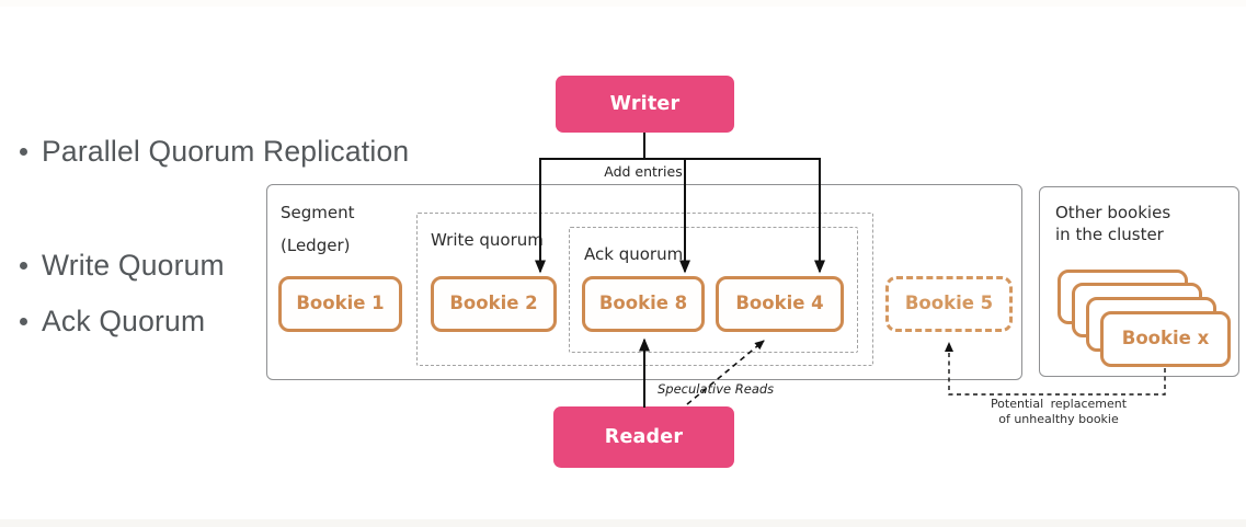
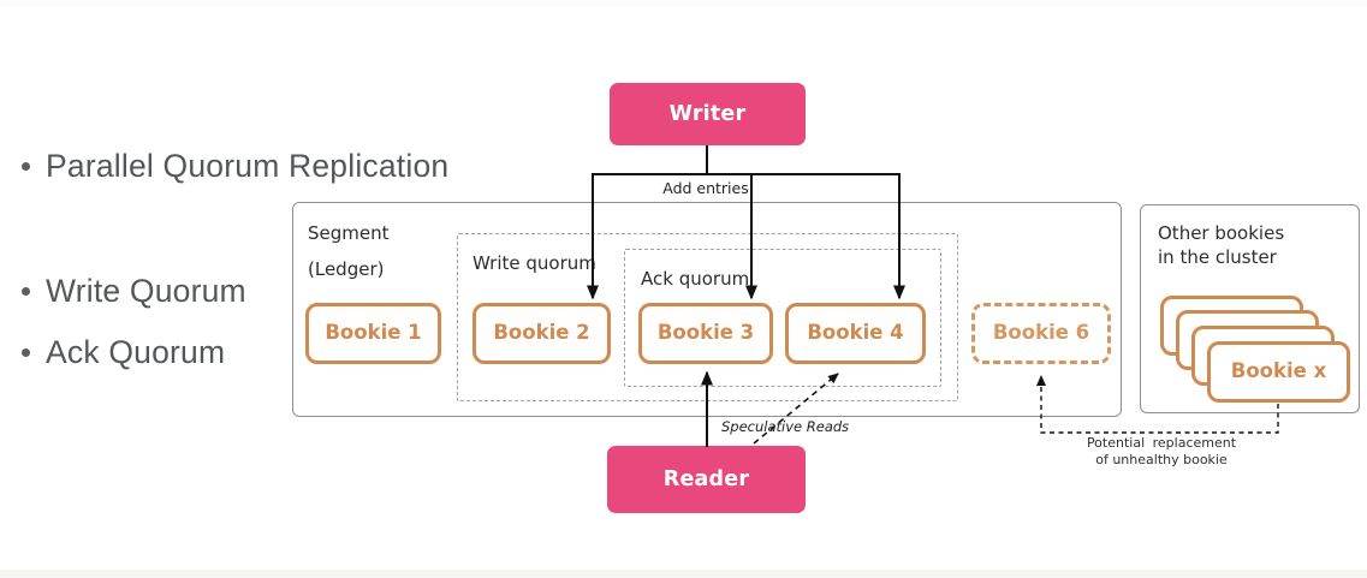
  Parallel Quorum Replication
  Write Quorum
  Ack Quorum
  Segment
  (Ledger)
  Write quorum
  Ack quorum
  Bookie 1
  Bookie 2
- Bookie 8
+ Bookie 3
  Bookie 4
- Bookie 5
+ Bookie 6
  Other bookies
  in the cluster
  Bookie x
  Writer
  Reader
  Add entries
  Speculative Reads
  Potential replacement
  of unhealthy bookie
